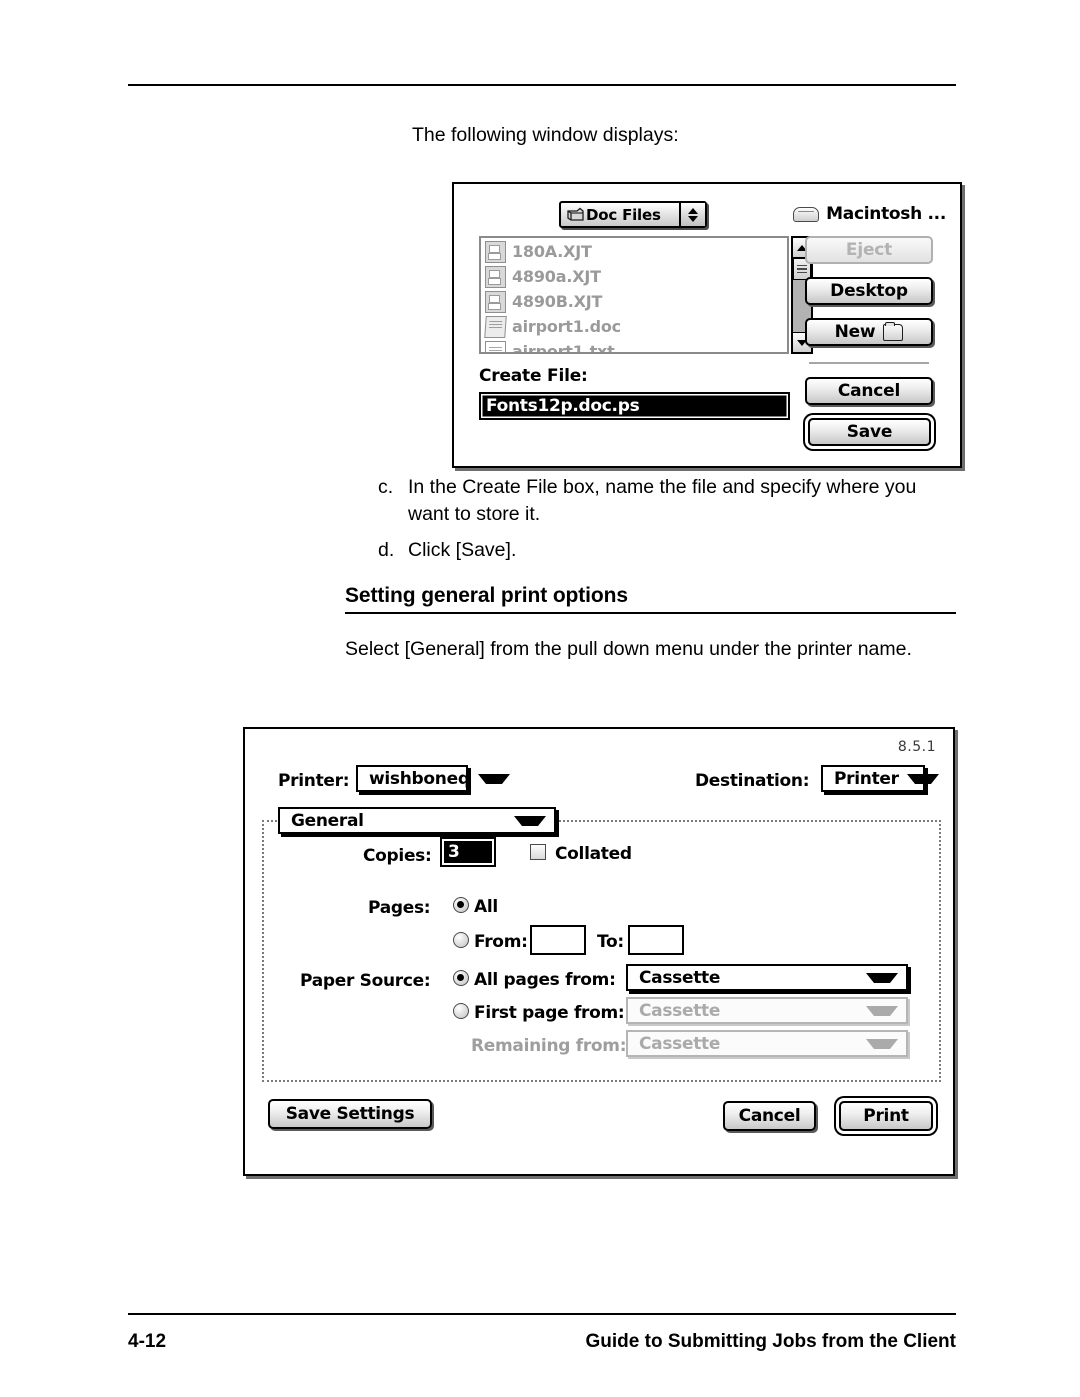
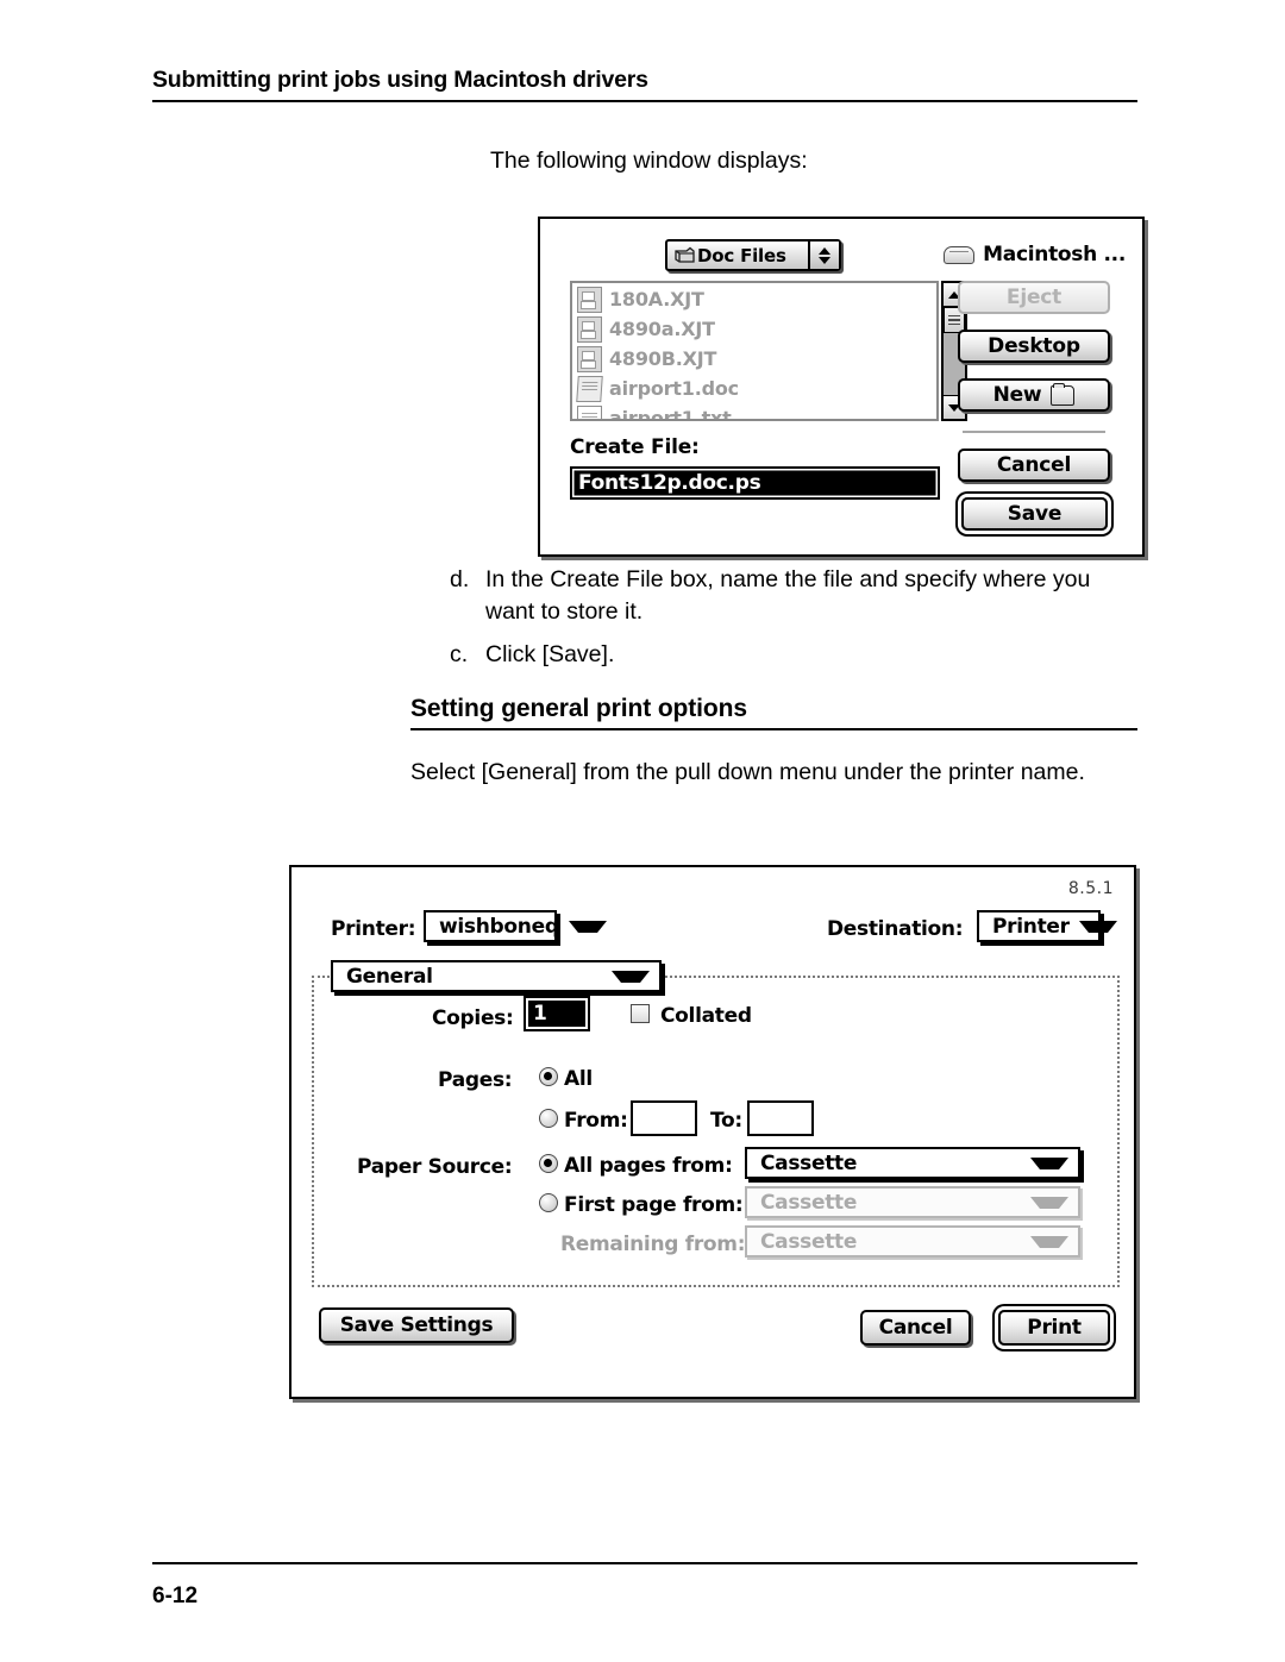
+ Submitting print jobs using Macintosh drivers
  The following window displays:
  Doc Files
  Macintosh ...
  180A.XJT
  4890a.XJT
  4890B.XJT
  airport1.doc
  airport1.txt
  Create File:
  Fonts12p.doc.ps
  Eject
  Desktop
  New
  Cancel
  Save
- c.
+ d.
  In the Create File box, name the file and specify where you want to store it.
- d.
+ c.
  Click [Save].
  Setting general print options
  Select [General] from the pull down menu under the printer name.
  8.5.1
  Printer:
  wishboneq
  Destination:
  Printer
  General
  Copies:
- 3
+ 1
  Collated
  Pages:
  All
  From:
  To:
  Paper Source:
  All pages from:
  Cassette
  First page from:
  Cassette
  Remaining from:
  Cassette
  Save Settings
  Cancel
  Print
- 4-12
+ 6-12
- Guide to Submitting Jobs from the Client
